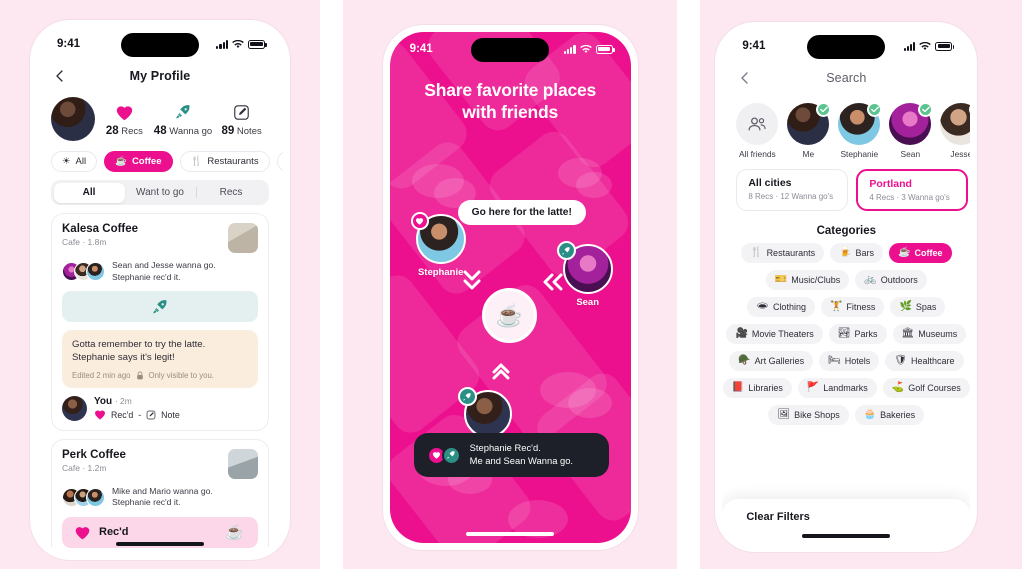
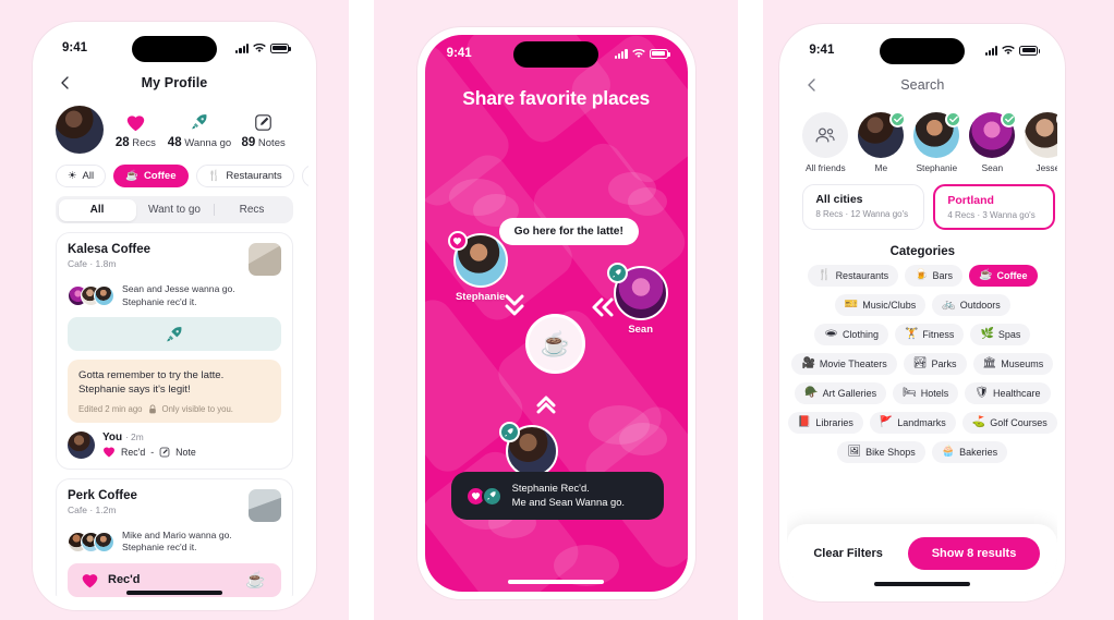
  9:41
  My Profile
  28 Recs
  48 Wanna go
  89 Notes
  ☀
  All
  ☕
  Coffee
  🍴
  Restaurants
  All
  Want to go
  Recs
  Kalesa Coffee
  Cafe · 1.8m
  Sean and Jesse wanna go.
  Stephanie rec'd it.
  Gotta remember to try the latte.
  Stephanie says it's legit!
  Edited 2 min ago
  Only visible to you.
  You · 2m
  Rec'd
  -
  Note
  Perk Coffee
  Cafe · 1.2m
  Mike and Mario wanna go.
  Stephanie rec'd it.
  Rec'd
  ☕
  9:41
  Share favorite places
- with friends
  Go here for the latte!
  Stephanie
  Sean
  ☕
  Stephanie Rec'd.
  Me and Sean Wanna go.
  9:41
  Search
  All friends
  Me
  Stephanie
  Sean
  Jesse
  All cities
  8 Recs · 12 Wanna go's
  Portland
  4 Recs · 3 Wanna go's
  Categories
  🍴
  Restaurants
  🍺
  Bars
  ☕
  Coffee
  🎫
  Music/Clubs
  🚲
  Outdoors
  🕳
  Clothing
  🏋
  Fitness
  🌿
  Spas
  🎥
  Movie Theaters
  🏞
  Parks
  🏛
  Museums
  🪖
  Art Galleries
  🛏
  Hotels
  🛡
  Healthcare
  📕
  Libraries
  🚩
  Landmarks
  ⛳
  Golf Courses
  🖼
  Bike Shops
  🧁
  Bakeries
  Clear Filters
+ Show 8 results
